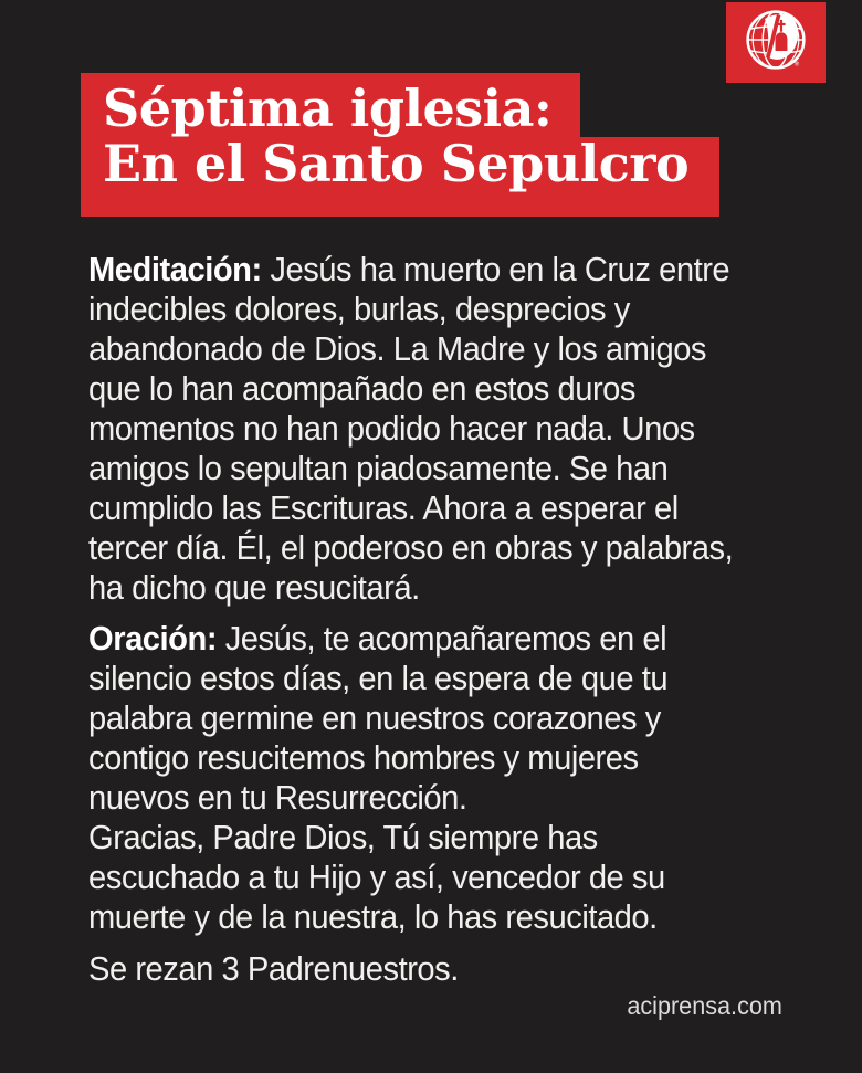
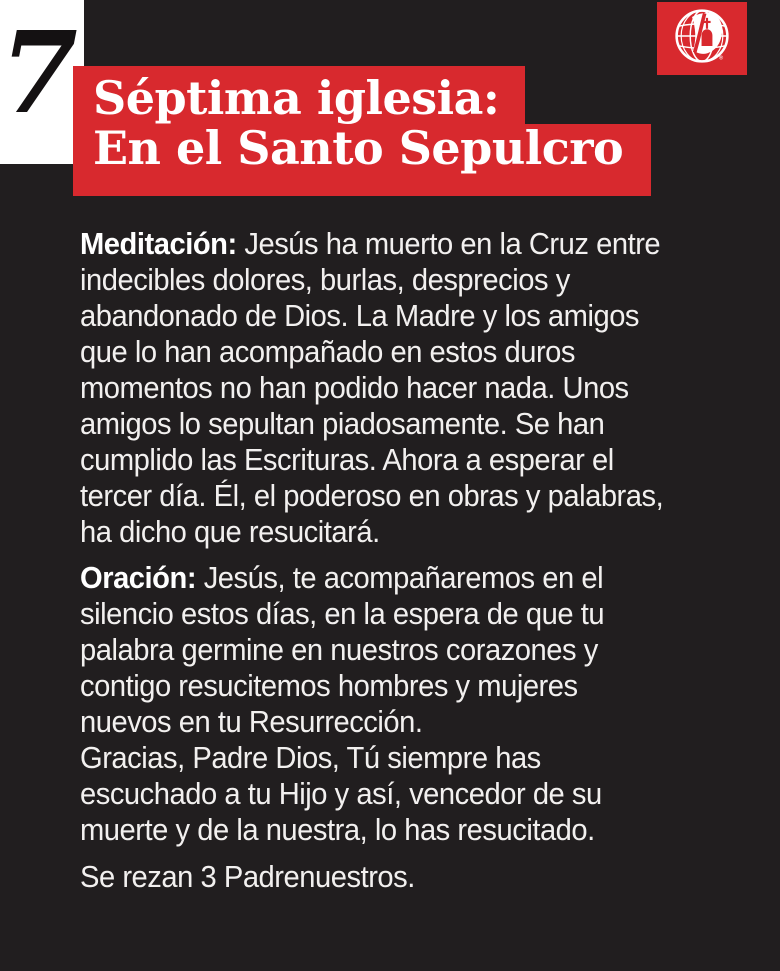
+ 7
  Séptima iglesia:
  En el Santo Sepulcro
  Meditación: Jesús ha muerto en la Cruz entre
  indecibles dolores, burlas, desprecios y
  abandonado de Dios. La Madre y los amigos
  que lo han acompañado en estos duros
  momentos no han podido hacer nada. Unos
  amigos lo sepultan piadosamente. Se han
  cumplido las Escrituras. Ahora a esperar el
  tercer día. Él, el poderoso en obras y palabras,
  ha dicho que resucitará.
  Oración: Jesús, te acompañaremos en el
  silencio estos días, en la espera de que tu
  palabra germine en nuestros corazones y
  contigo resucitemos hombres y mujeres
  nuevos en tu Resurrección.
  Gracias, Padre Dios, Tú siempre has
  escuchado a tu Hijo y así, vencedor de su
  muerte y de la nuestra, lo has resucitado.
  Se rezan 3 Padrenuestros.
- aciprensa.com
